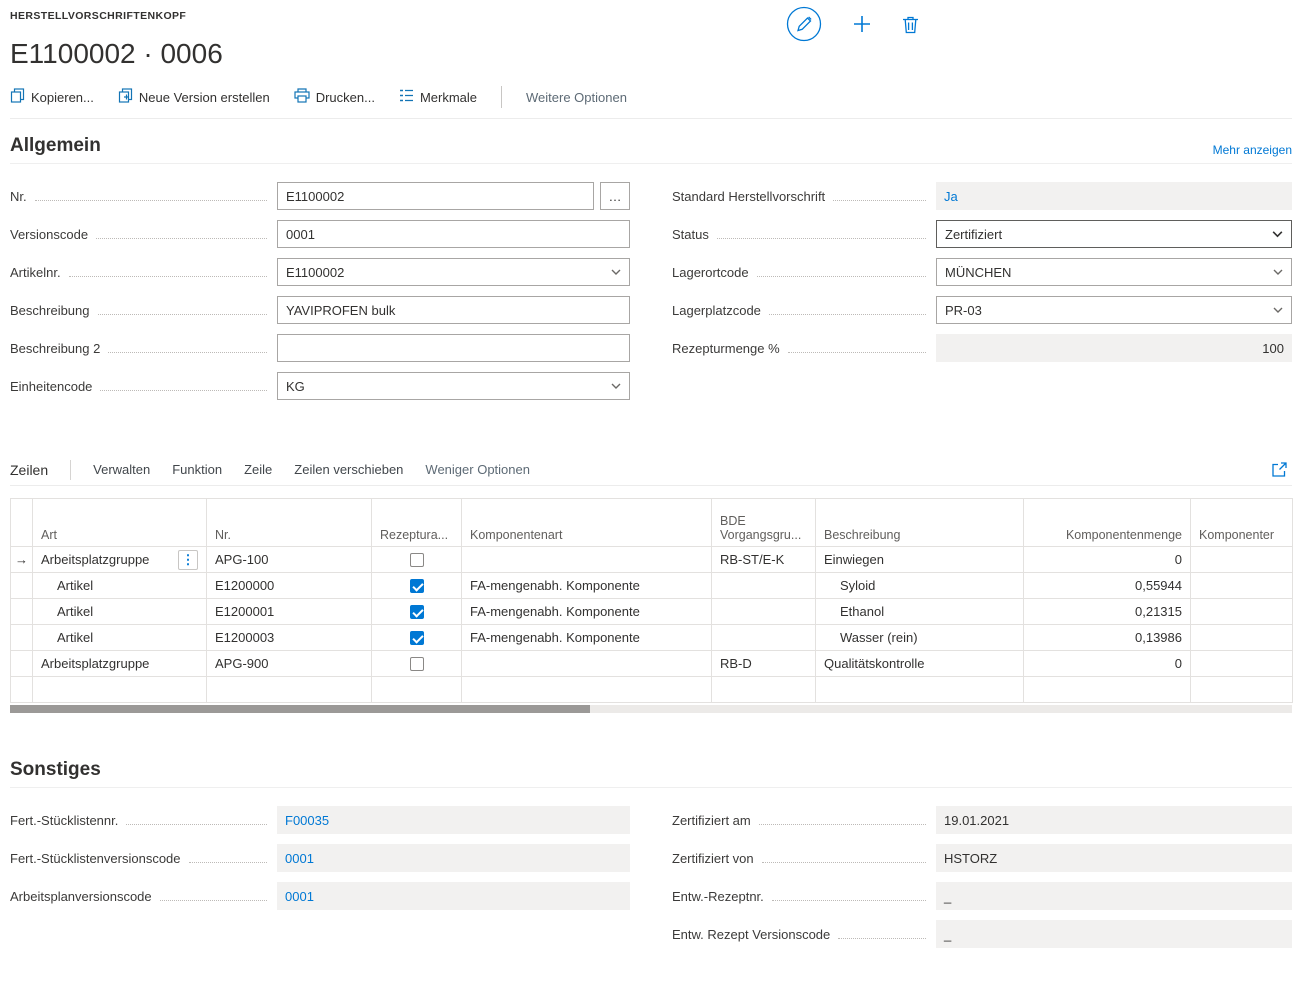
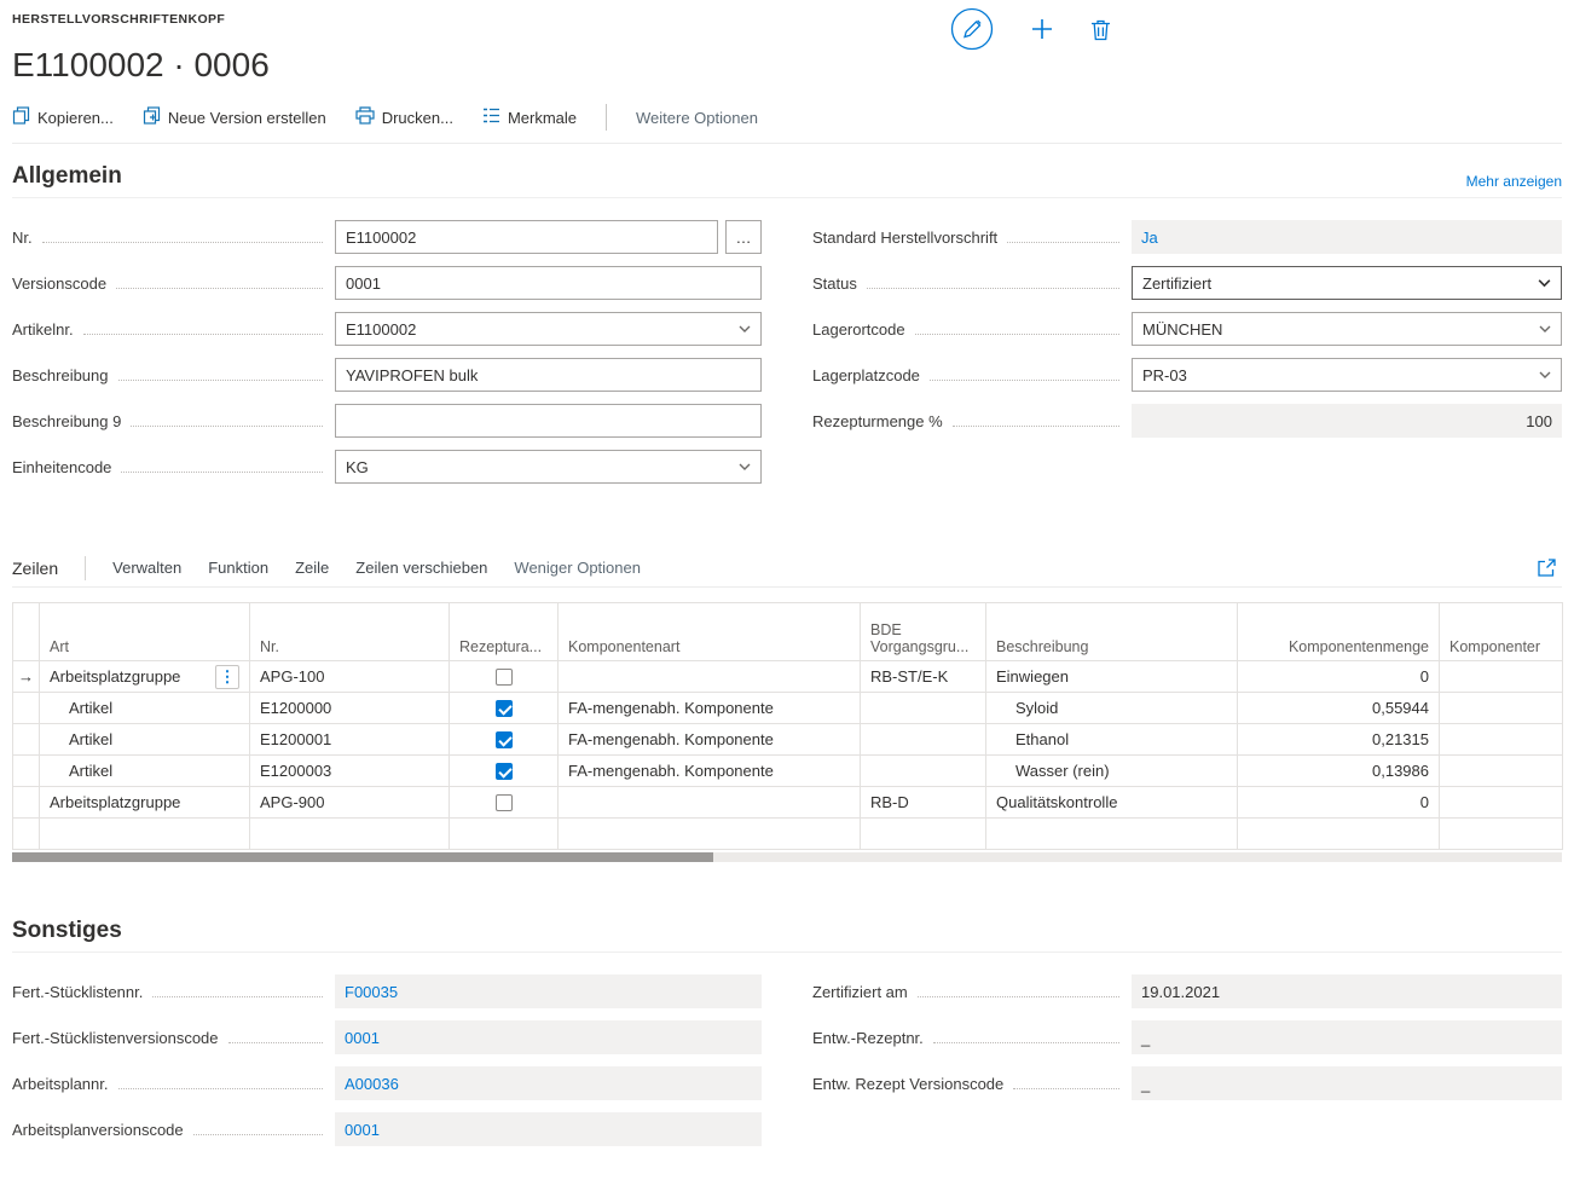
  HERSTELLVORSCHRIFTENKOPF
  E1100002 · 0006
  Kopieren...
  Neue Version erstellen
  Drucken...
  Merkmale
  Weitere Optionen
  Allgemein
  Mehr anzeigen
  Nr.
  E1100002
  …
  Versionscode
  0001
  Artikelnr.
  E1100002
  Beschreibung
  YAVIPROFEN bulk
- Beschreibung 2
+ Beschreibung 9
  Einheitencode
  KG
  Standard Herstellvorschrift
  Ja
  Status
  Zertifiziert
  Lagerortcode
  MÜNCHEN
  Lagerplatzcode
  PR-03
  Rezepturmenge %
  100
  Zeilen
  Verwalten
  Funktion
  Zeile
  Zeilen verschieben
  Weniger Optionen
  	Art	Nr.	Rezeptura...	Komponentenart	BDEVorgangsgru...	Beschreibung	Komponentenmenge	Komponenter
  →	Arbeitsplatzgruppe ⋮	APG-100			RB-ST/E-K	Einwiegen	0
  	Artikel	E1200000		FA-mengenabh. Komponente		Syloid	0,55944
  	Artikel	E1200001		FA-mengenabh. Komponente		Ethanol	0,21315
  	Artikel	E1200003		FA-mengenabh. Komponente		Wasser (rein)	0,13986
  	Arbeitsplatzgruppe	APG-900			RB-D	Qualitätskontrolle	0
  Sonstiges
  Fert.-Stücklistennr.
  F00035
  Fert.-Stücklistenversionscode
  0001
+ Arbeitsplannr.
+ A00036
  Arbeitsplanversionscode
  0001
  Zertifiziert am
  19.01.2021
- Zertifiziert von
- HSTORZ
  Entw.-Rezeptnr.
  _
  Entw. Rezept Versionscode
  _
